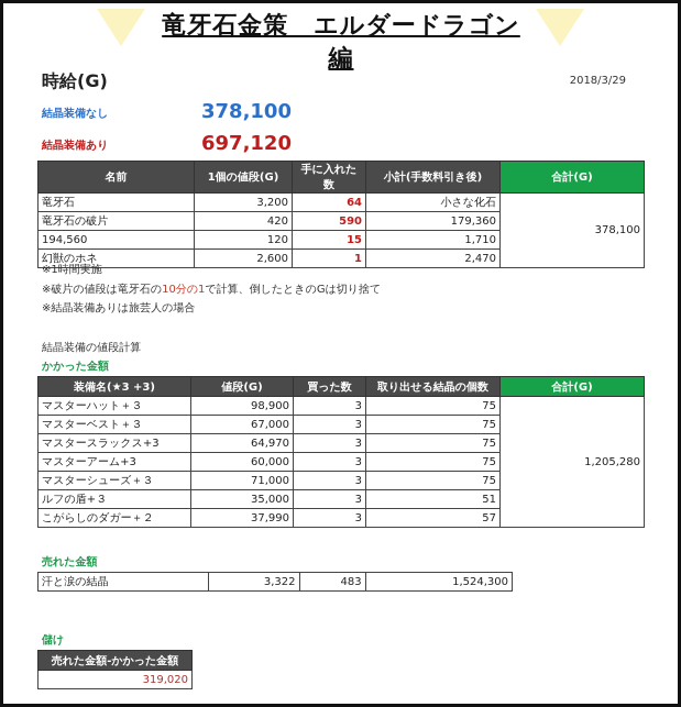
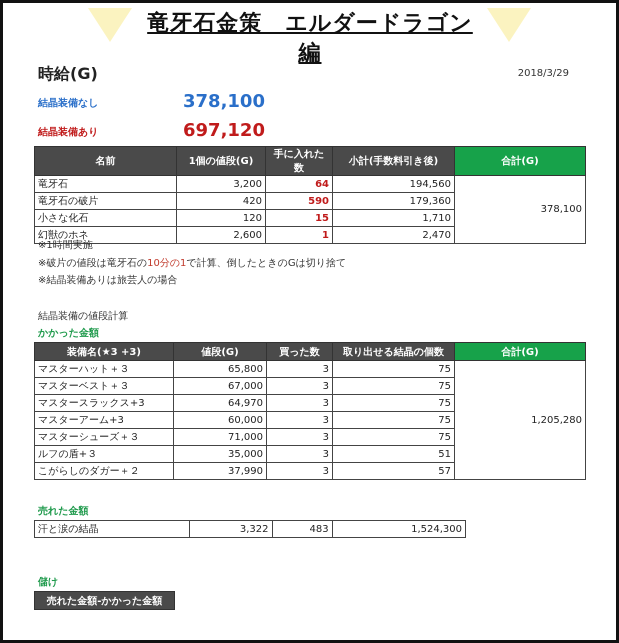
  竜牙石金策 エルダードラゴン編
  時給(G)
  2018/3/29
  結晶装備なし
  378,100
  結晶装備あり
  697,120
  名前	1個の値段(G)	手に入れた数	小計(手数料引き後)	合計(G)
- 竜牙石	3,200	64	小さな化石	378,100
+ 竜牙石	3,200	64	194,560	378,100
  竜牙石の破片	420	590	179,360
- 194,560	120	15	1,710
+ 小さな化石	120	15	1,710
  幻獣のホネ	2,600	1	2,470
  ※1時間実施
  ※破片の値段は竜牙石の10分の1で計算、倒したときのGは切り捨て
  ※結晶装備ありは旅芸人の場合
  結晶装備の値段計算
  かかった金額
  装備名(★3 +3)	値段(G)	買った数	取り出せる結晶の個数	合計(G)
- マスターハット＋３	98,900	3	75	1,205,280
+ マスターハット＋３	65,800	3	75	1,205,280
  マスターベスト＋３	67,000	3	75
  マスタースラックス+3	64,970	3	75
  マスターアーム+3	60,000	3	75
  マスターシューズ＋３	71,000	3	75
  ルフの盾+３	35,000	3	51
  こがらしのダガー＋２	37,990	3	57
  売れた金額
  汗と涙の結晶	3,322	483	1,524,300
  儲け
  売れた金額-かかった金額
- 319,020
